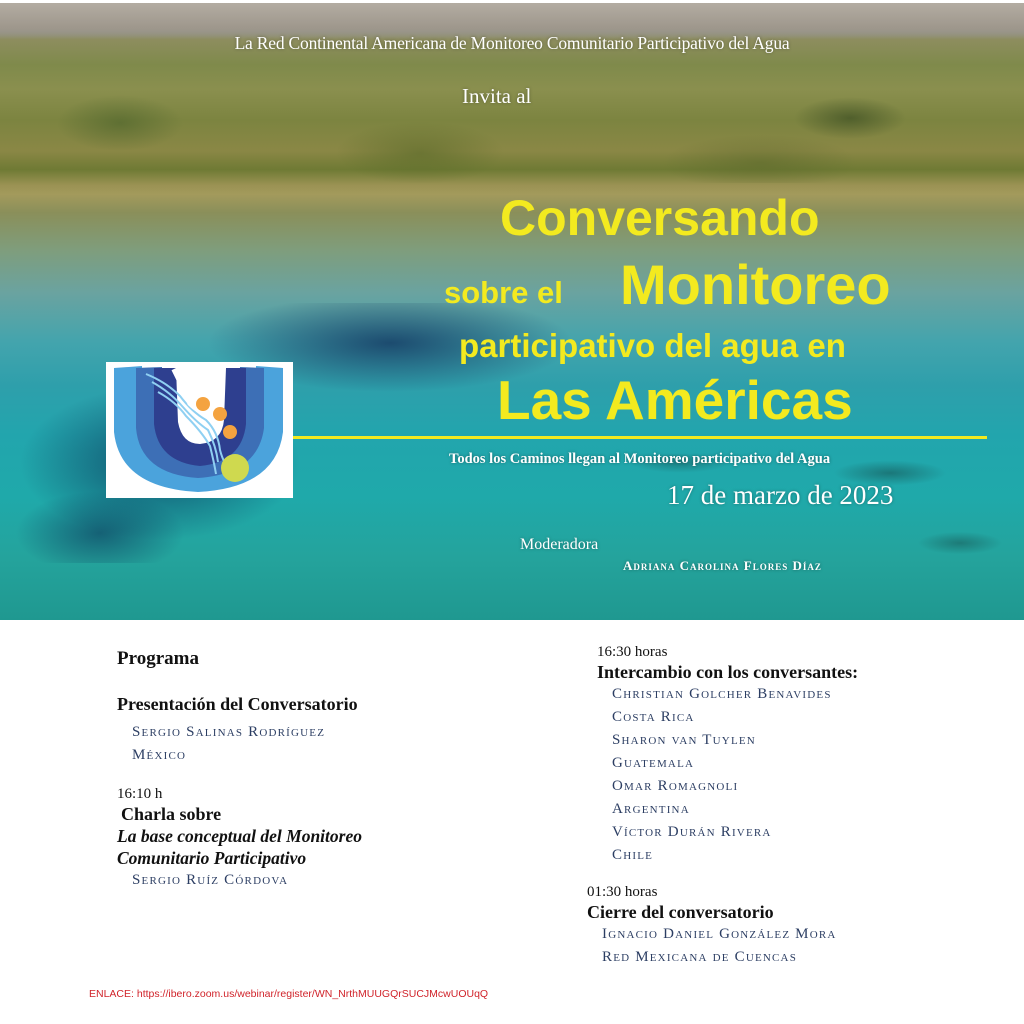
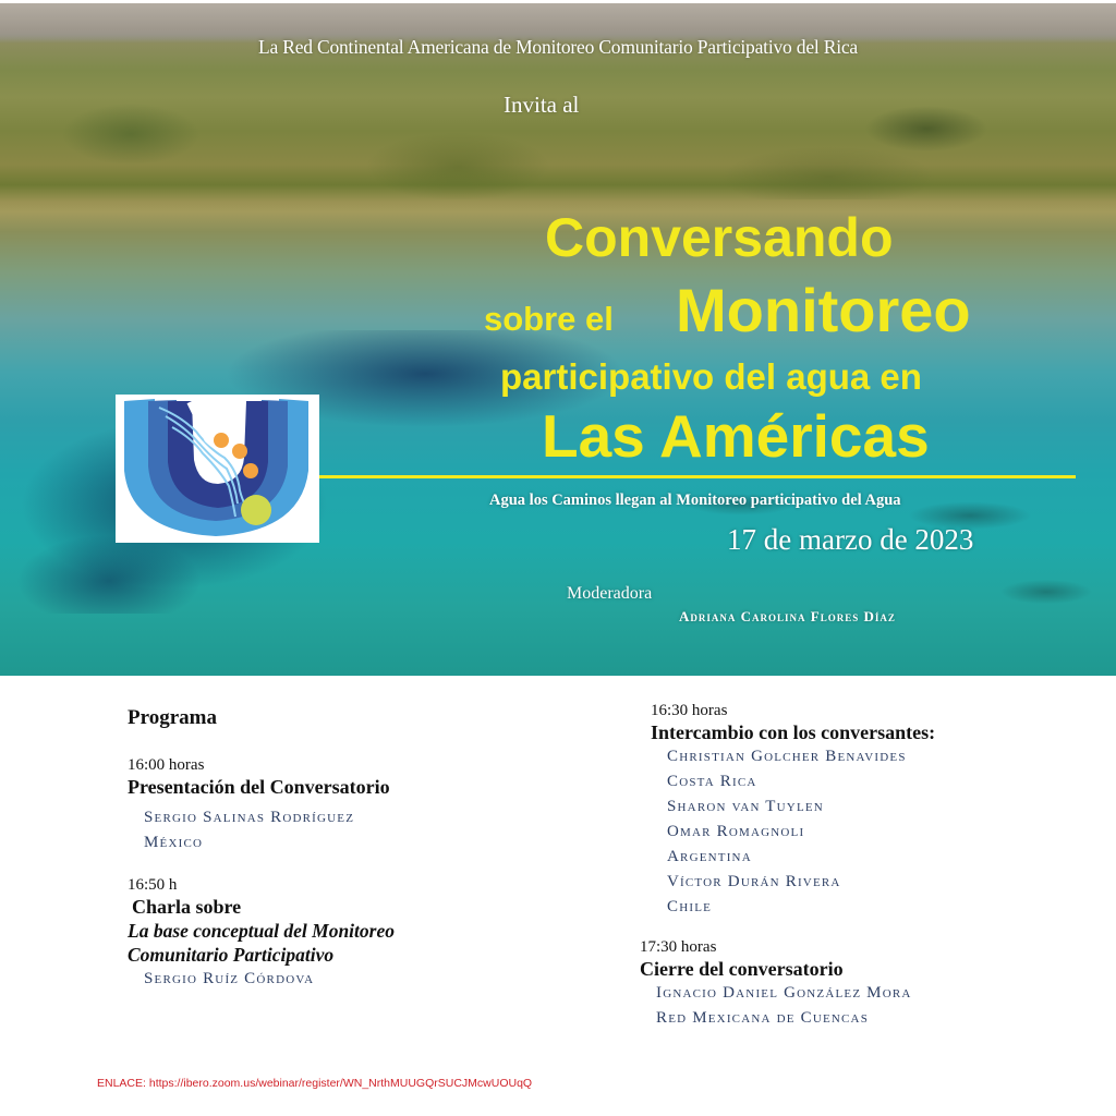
- La Red Continental Americana de Monitoreo Comunitario Participativo del Agua
+ La Red Continental Americana de Monitoreo Comunitario Participativo del Rica
  Invita al
  Conversando
  sobre el
  Monitoreo
  participativo del agua en
  Las Américas
- Todos los Caminos llegan al Monitoreo participativo del Agua
+ Agua los Caminos llegan al Monitoreo participativo del Agua
  17 de marzo de 2023
  Moderadora
  Adriana Carolina Flores Díaz
  Programa
+ 16:00 horas
  Presentación del Conversatorio
  Sergio Salinas Rodríguez
  México
- 16:10 h
+ 16:50 h
  Charla sobre
  La base conceptual del Monitoreo
  Comunitario Participativo
  Sergio Ruíz Córdova
  16:30 horas
  Intercambio con los conversantes:
  Christian Golcher Benavides
  Costa Rica
  Sharon van Tuylen
- Guatemala
  Omar Romagnoli
  Argentina
  Víctor Durán Rivera
  Chile
- 01:30 horas
+ 17:30 horas
  Cierre del conversatorio
  Ignacio Daniel González Mora
  Red Mexicana de Cuencas
  ENLACE: https://ibero.zoom.us/webinar/register/WN_NrthMUUGQrSUCJMcwUOUqQ
